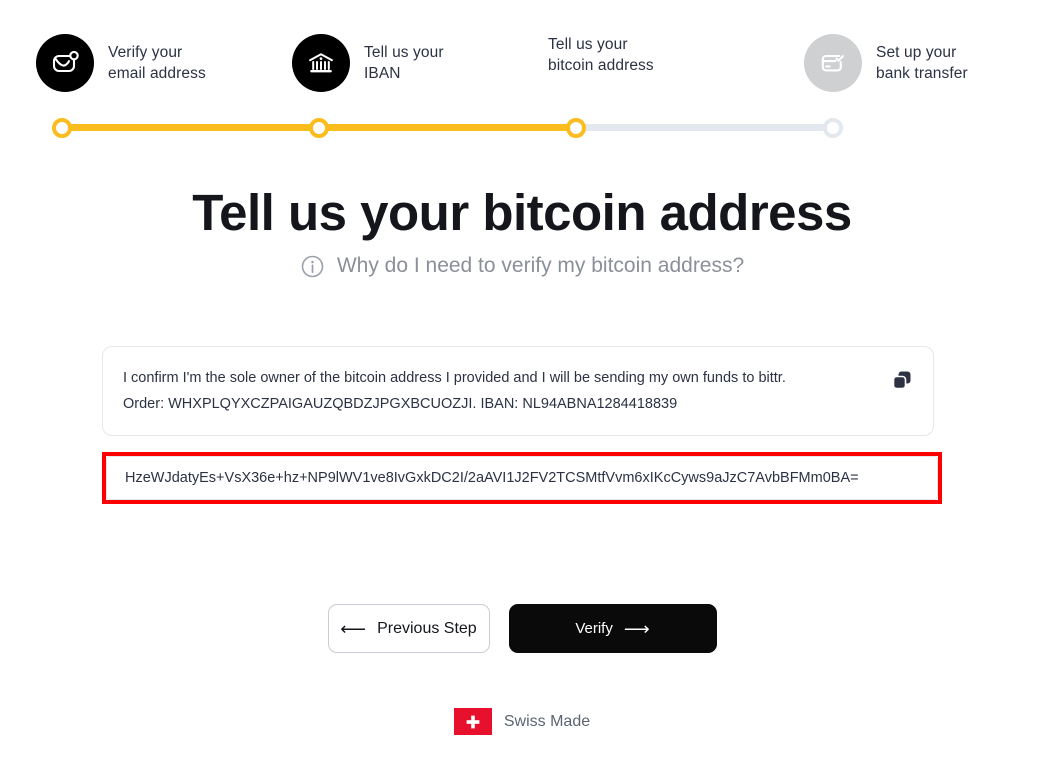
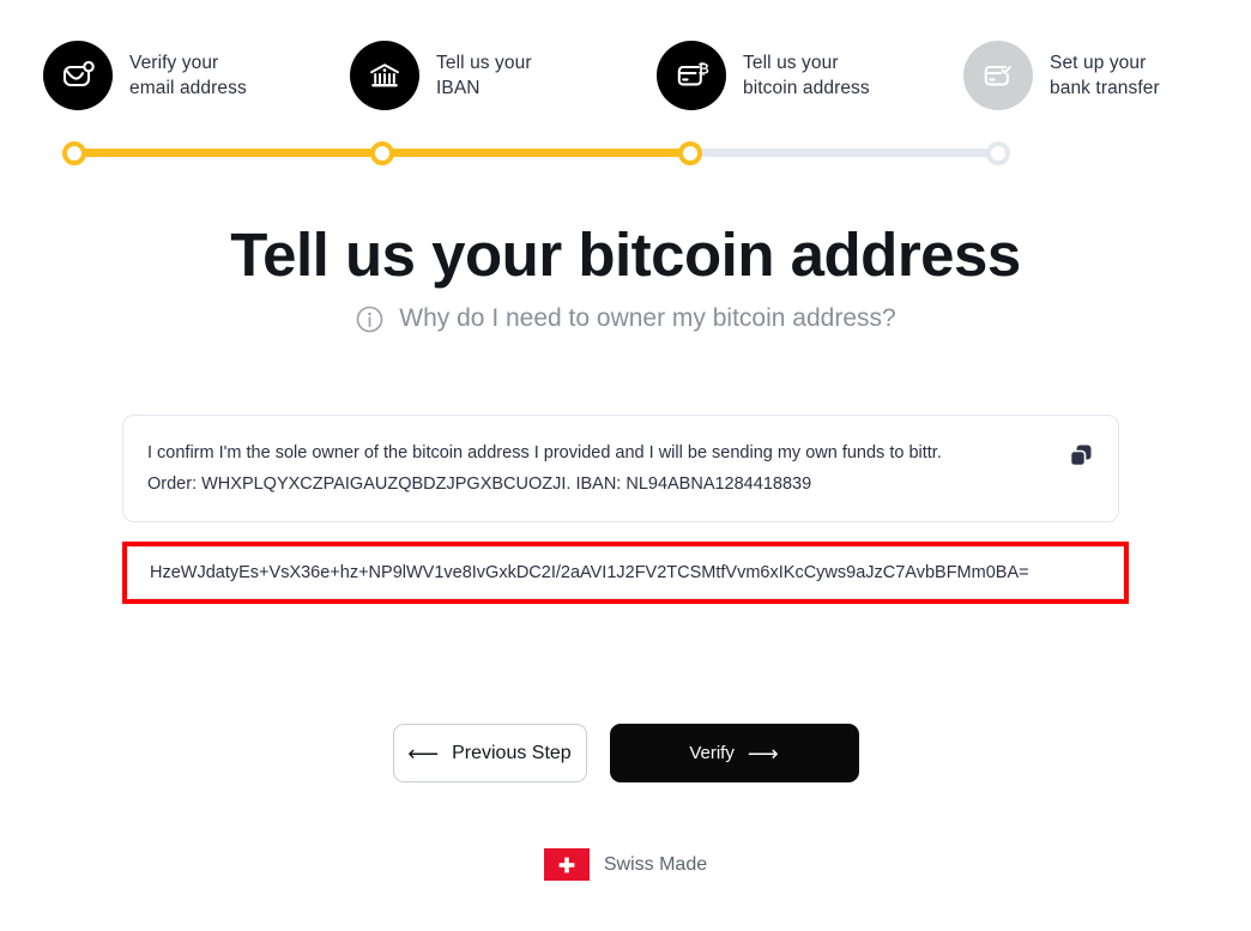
  Verify your
  email address
  Tell us your
  IBAN
+ ₿
  Tell us your
  bitcoin address
  Set up your
  bank transfer
  Tell us your bitcoin address
- Why do I need to verify my bitcoin address?
+ Why do I need to owner my bitcoin address?
  I confirm I'm the sole owner of the bitcoin address I provided and I will be sending my own funds to bittr. Order: WHXPLQYXCZPAIGAUZQBDZJPGXBCUOZJI. IBAN: NL94ABNA1284418839
  HzeWJdatyEs+VsX36e+hz+NP9lWV1ve8IvGxkDC2I/2aAVI1J2FV2TCSMtfVvm6xIKcCyws9aJzC7AvbBFMm0BA=
  ⟵
  Previous Step
  Verify
  ⟶
  Swiss Made
